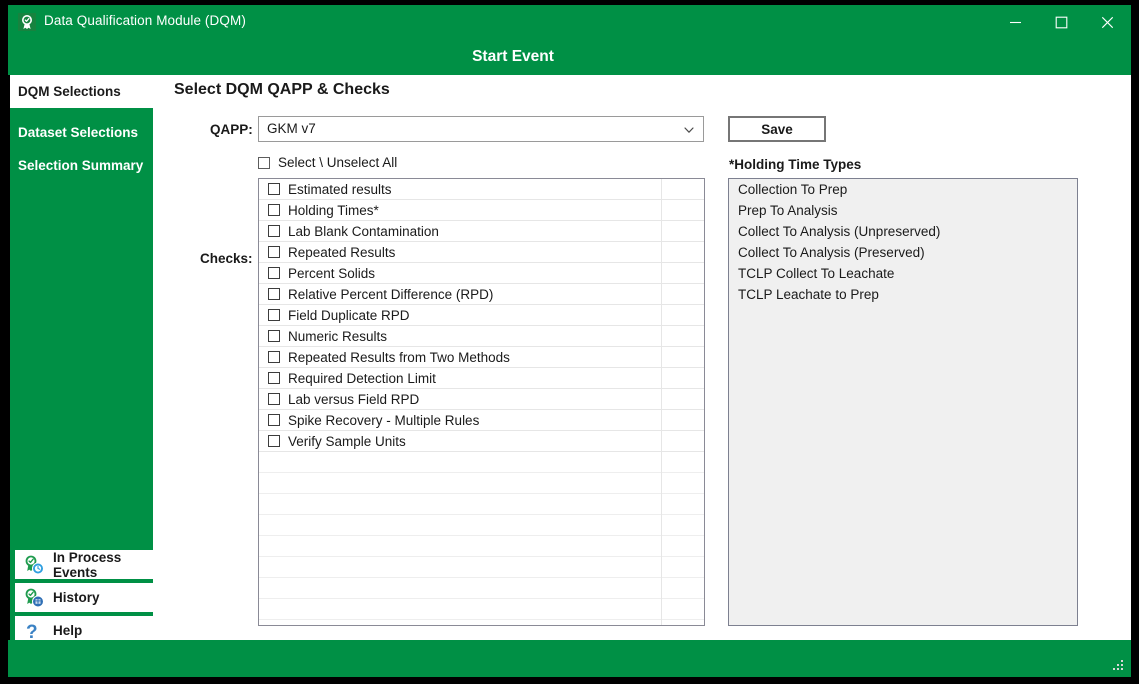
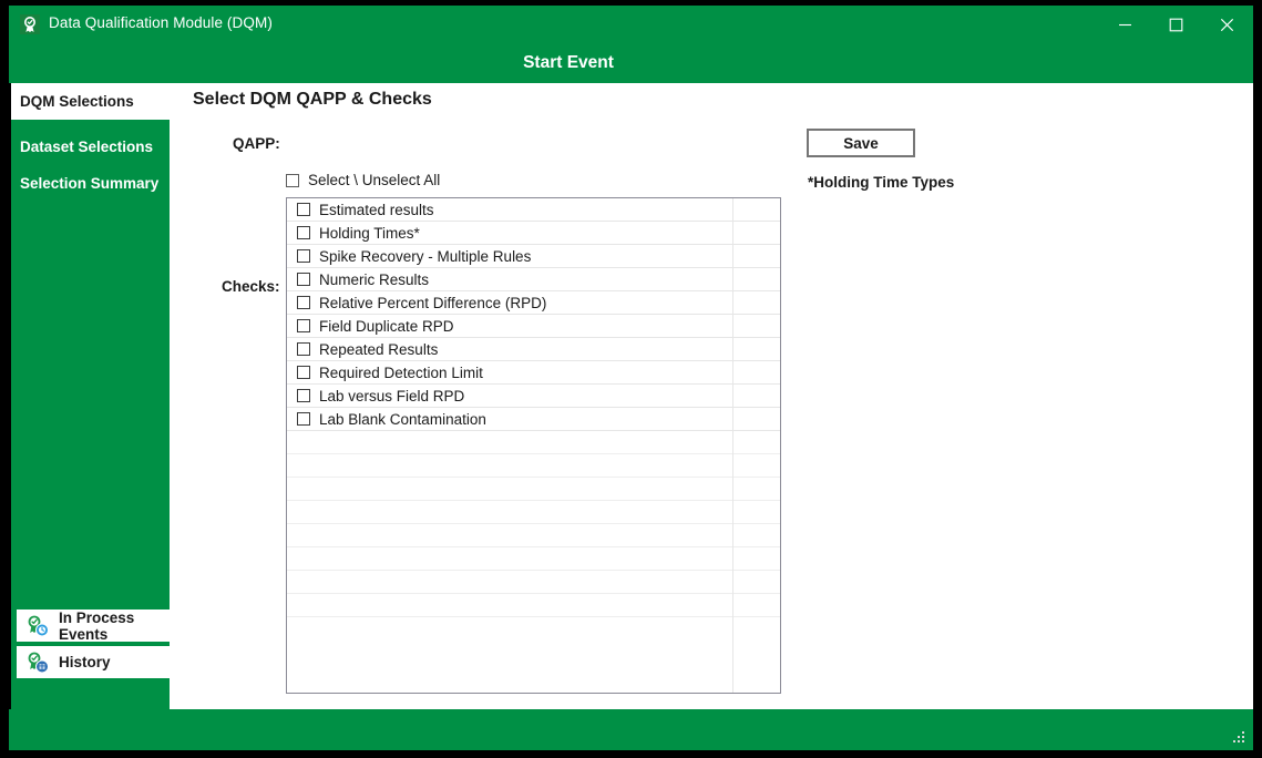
  Data Qualification Module (DQM)
  Start Event
  DQM Selections
  Dataset Selections
  Selection Summary
  In Process Events
  History
- ?
- Help
  Select DQM QAPP & Checks
  QAPP:
- GKM v7
  Save
  Select \ Unselect All
  Checks:
  Estimated results
  Holding Times*
- Lab Blank Contamination
+ Spike Recovery - Multiple Rules
- Repeated Results
+ Numeric Results
- Percent Solids
  Relative Percent Difference (RPD)
  Field Duplicate RPD
- Numeric Results
+ Repeated Results
- Repeated Results from Two Methods
  Required Detection Limit
  Lab versus Field RPD
- Spike Recovery - Multiple Rules
+ Lab Blank Contamination
- Verify Sample Units
  *Holding Time Types
- Collection To Prep
- Prep To Analysis
- Collect To Analysis (Unpreserved)
- Collect To Analysis (Preserved)
- TCLP Collect To Leachate
- TCLP Leachate to Prep
